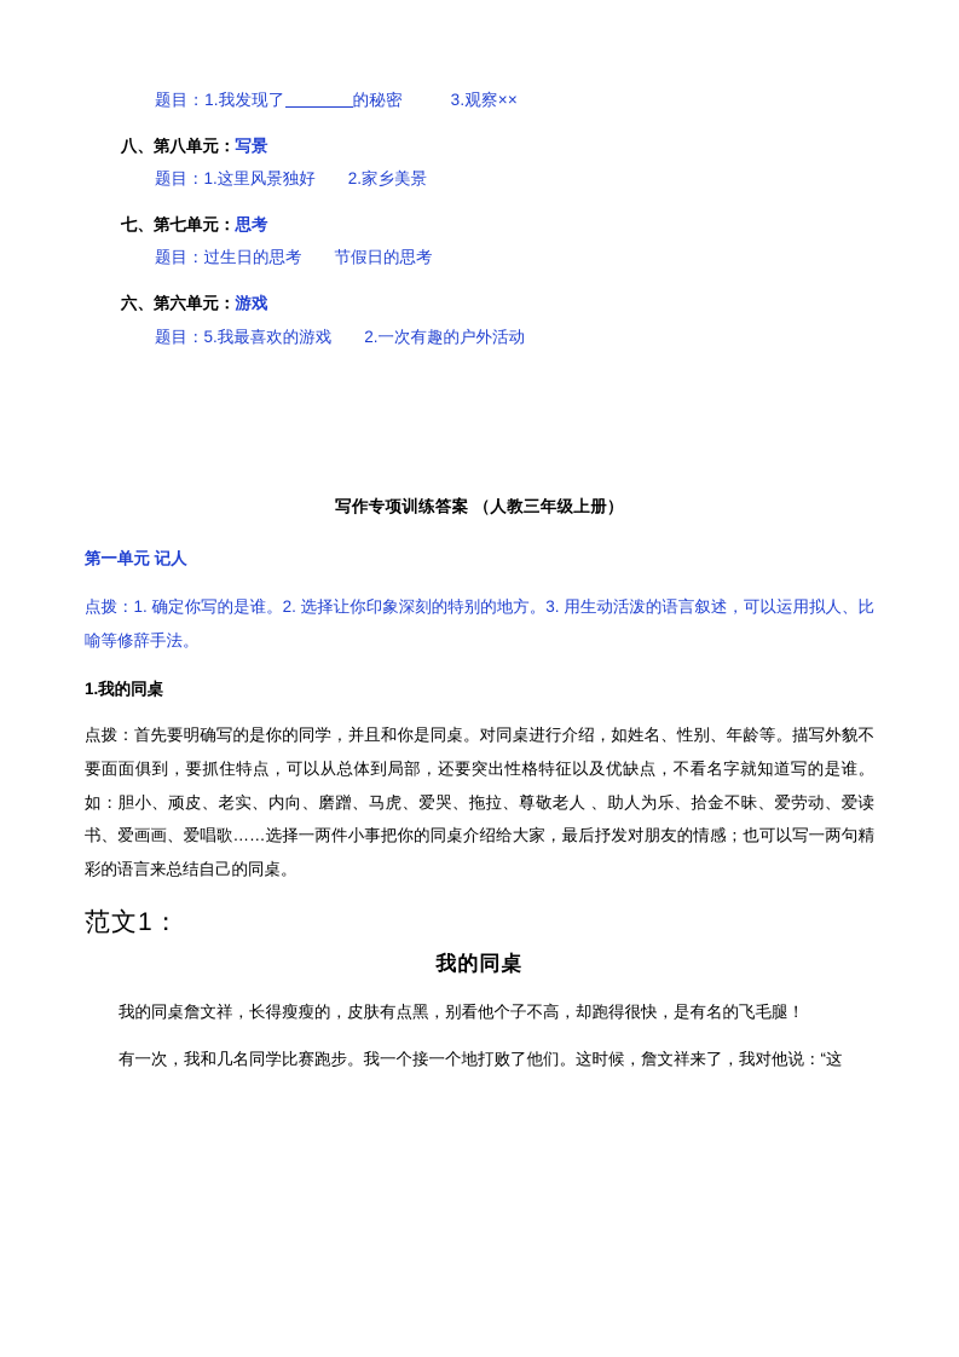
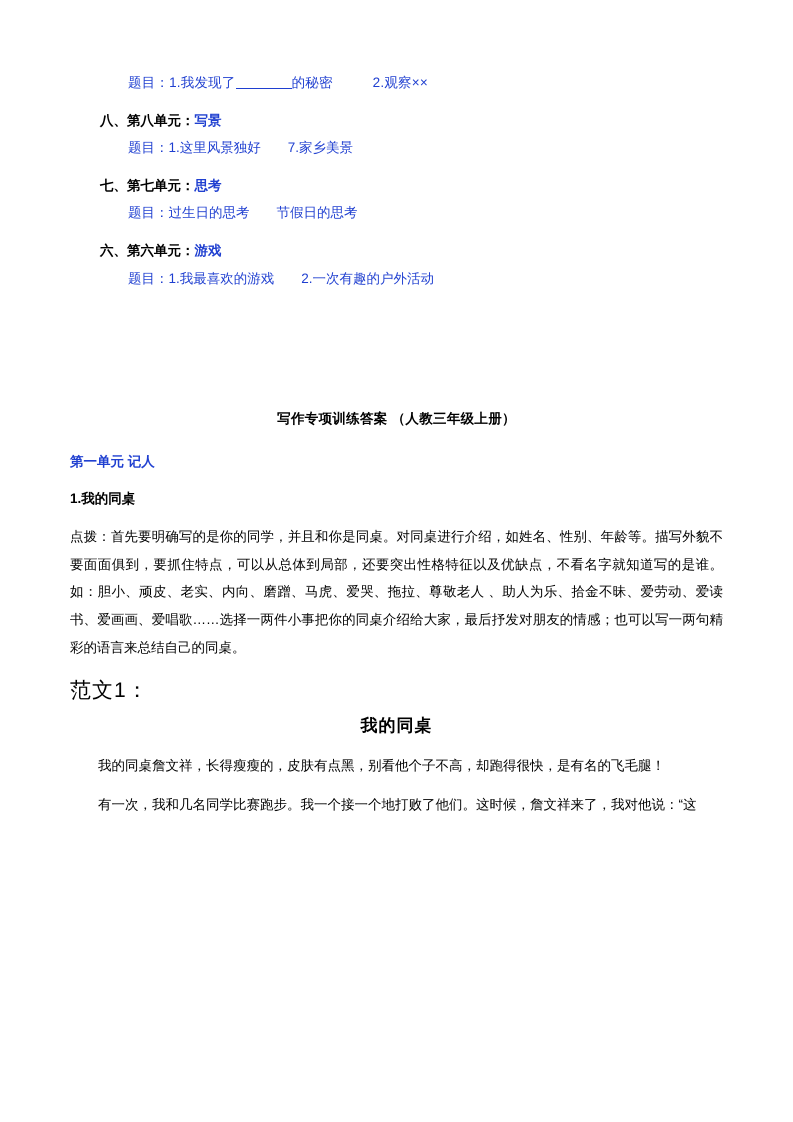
- 题目：1.我发现了 的秘密 3.观察××
+ 题目：1.我发现了 的秘密 2.观察××
  八、第八单元：写景
- 题目：1.这里风景独好 2.家乡美景
+ 题目：1.这里风景独好 7.家乡美景
  七、第七单元：思考
  题目：过生日的思考 节假日的思考
  六、第六单元：游戏
- 题目：5.我最喜欢的游戏 2.一次有趣的户外活动
+ 题目：1.我最喜欢的游戏 2.一次有趣的户外活动
  写作专项训练答案 （人教三年级上册）
  第一单元 记人
- 点拨：1. 确定你写的是谁。2. 选择让你印象深刻的特别的地方。3. 用生动活泼的语言叙述，可以运用拟人、比喻等修辞手法。
  1.我的同桌
  点拨：首先要明确写的是你的同学，并且和你是同桌。对同桌进行介绍，如姓名、性别、年龄等。描写外貌不要面面俱到，要抓住特点，可以从总体到局部，还要突出性格特征以及优缺点，不看名字就知道写的是谁。如：胆小、顽皮、老实、内向、磨蹭、马虎、爱哭、拖拉、尊敬老人 、助人为乐、拾金不昧、爱劳动、爱读书、爱画画、爱唱歌……选择一两件小事把你的同桌介绍给大家，最后抒发对朋友的情感；也可以写一两句精彩的语言来总结自己的同桌。
  范文1：
  我的同桌
  我的同桌詹文祥，长得瘦瘦的，皮肤有点黑，别看他个子不高，却跑得很快，是有名的飞毛腿！
  有一次，我和几名同学比赛跑步。我一个接一个地打败了他们。这时候，詹文祥来了，我对他说：“这
